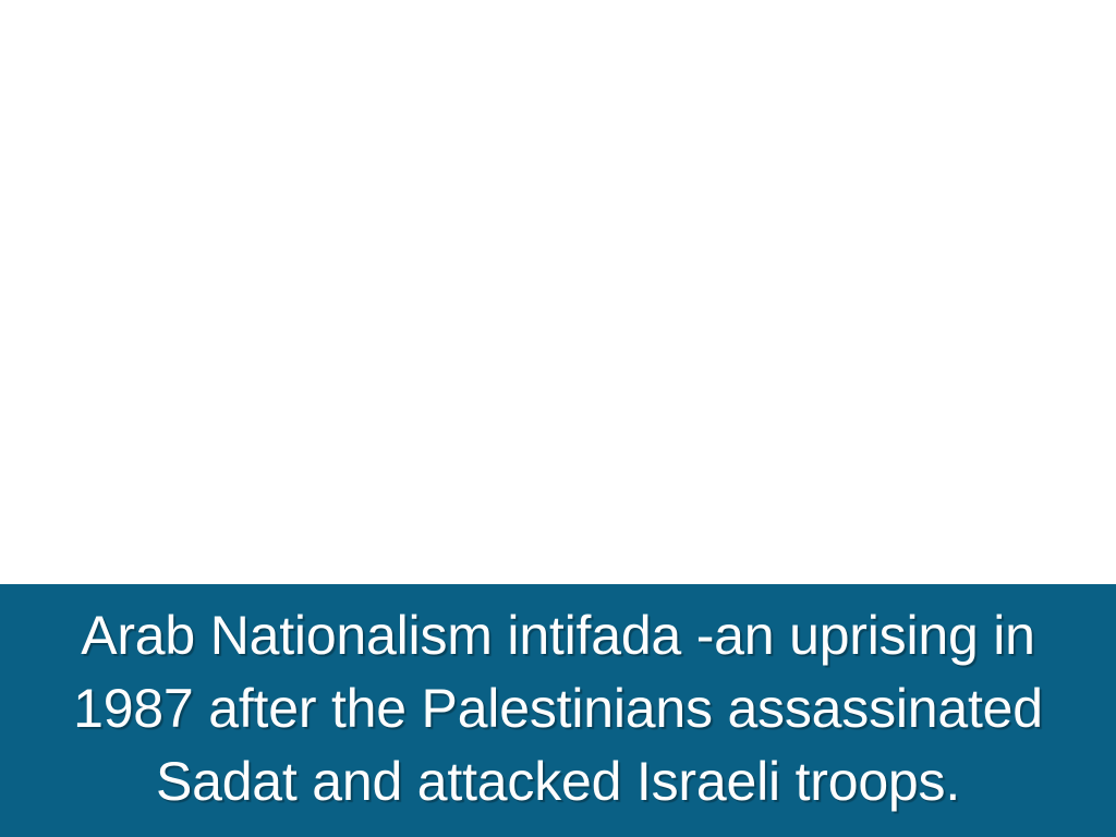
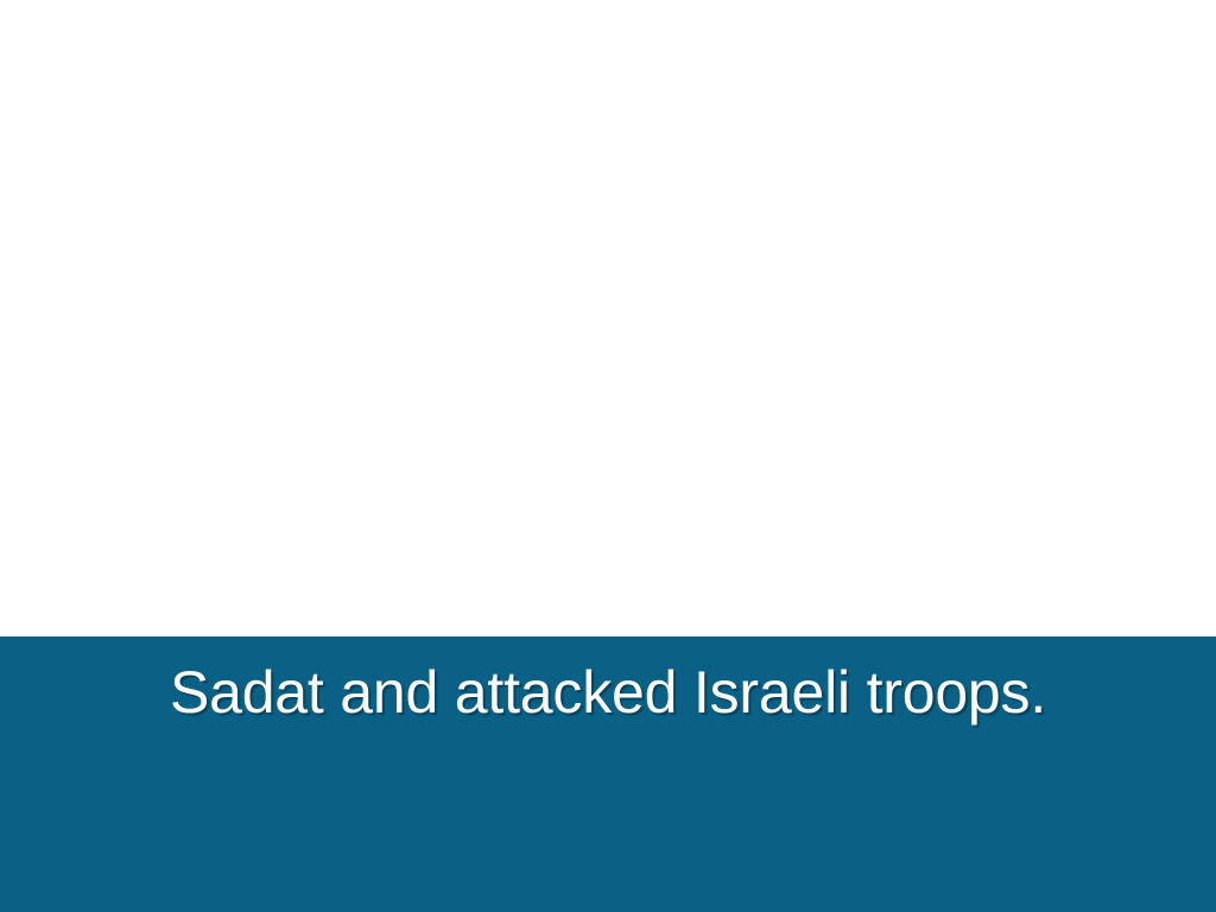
- Arab Nationalism intifada -an uprising in
- 1987 after the Palestinians assassinated
  Sadat and attacked Israeli troops.
